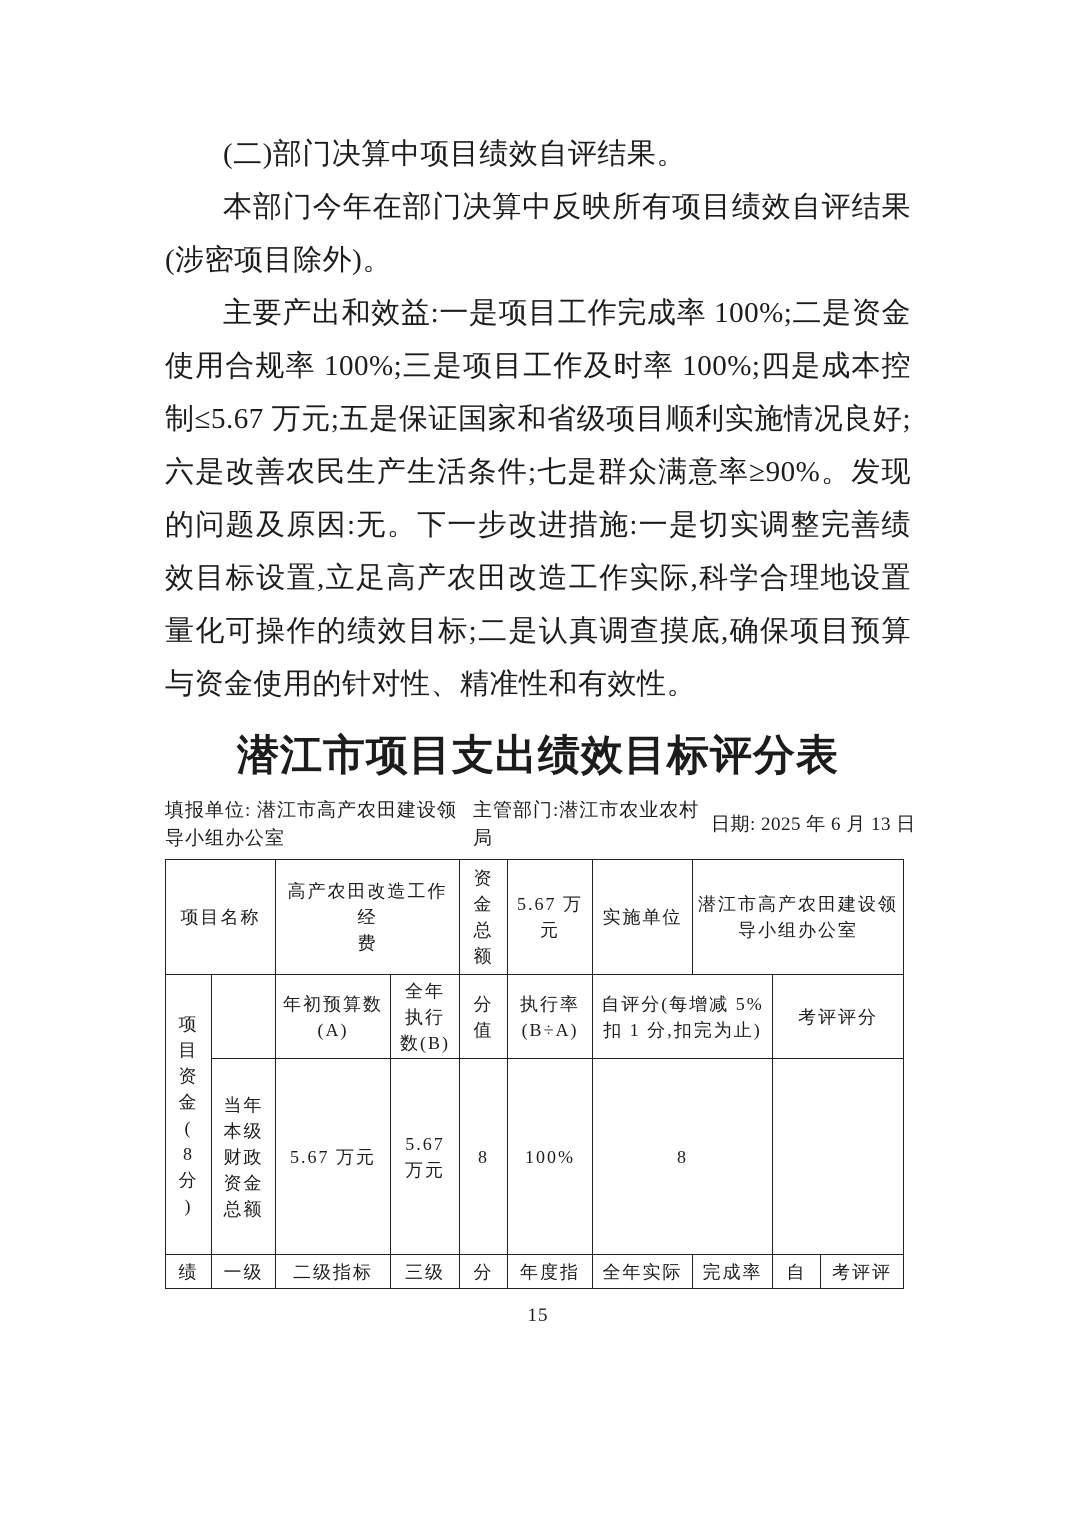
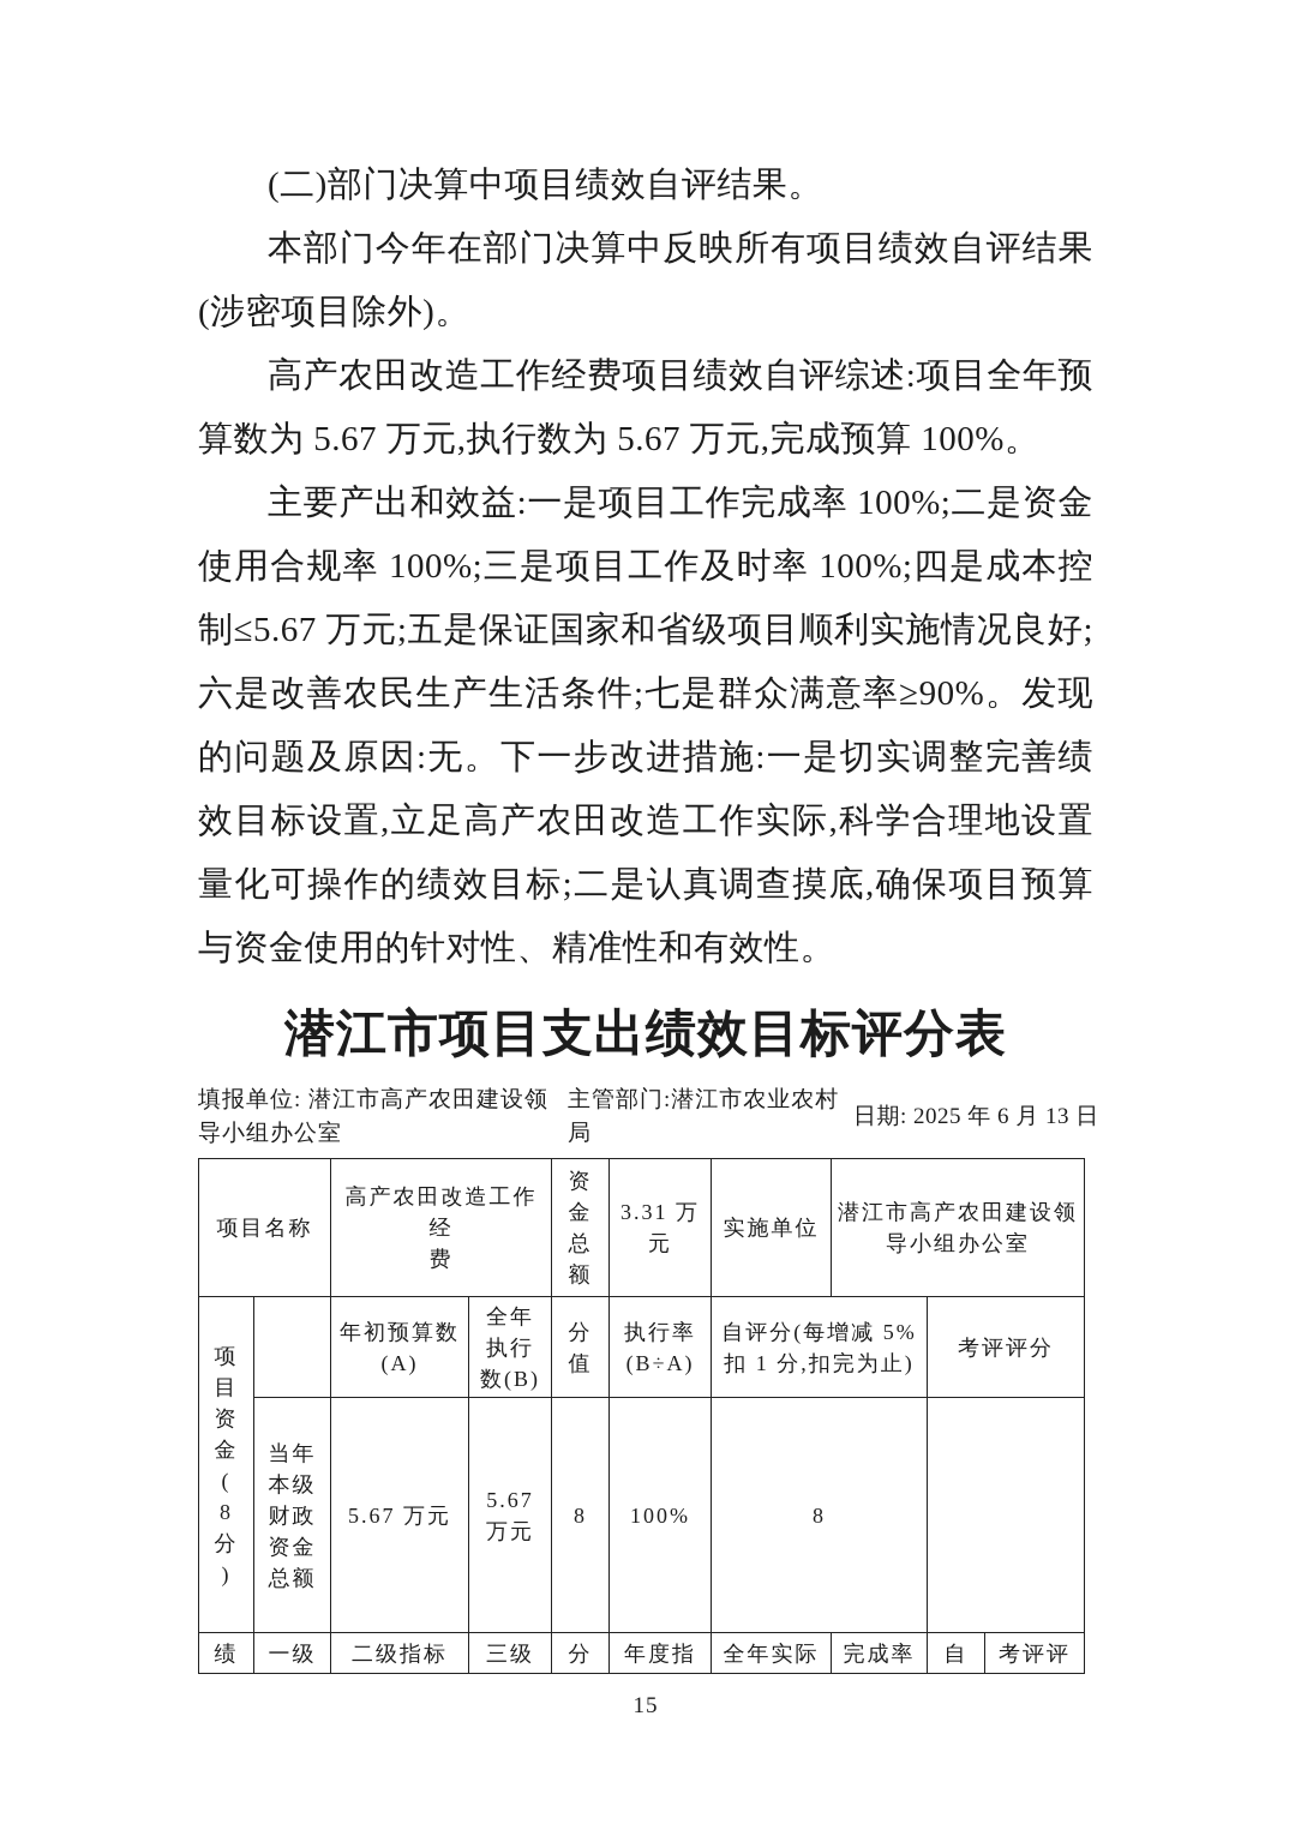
  (二)部门决算中项目绩效自评结果。
  本部门今年在部门决算中反映所有项目绩效自评结果(涉密项目除外)。
+ 高产农田改造工作经费项目绩效自评综述:项目全年预算数为 5.67 万元,执行数为 5.67 万元,完成预算 100%。
  主要产出和效益:一是项目工作完成率 100%;二是资金使用合规率 100%;三是项目工作及时率 100%;四是成本控制≤5.67 万元;五是保证国家和省级项目顺利实施情况良好;六是改善农民生产生活条件;七是群众满意率≥90%。发现的问题及原因:无。下一步改进措施:一是切实调整完善绩效目标设置,立足高产农田改造工作实际,科学合理地设置量化可操作的绩效目标;二是认真调查摸底,确保项目预算与资金使用的针对性、精准性和有效性。
  潜江市项目支出绩效目标评分表
  填报单位: 潜江市高产农田建设领
  导小组办公室
  主管部门:潜江市农业农村
  局
  日期: 2025 年 6 月 13 日
- 项目名称	高产农田改造工作经 费	资 金 总 额	5.67 万 元	实施单位	潜江市高产农田建设领 导小组办公室
+ 项目名称	高产农田改造工作经 费	资 金 总 额	3.31 万 元	实施单位	潜江市高产农田建设领 导小组办公室
  项 目 资 金 ( 8 分 )		年初预算数 (A)	全年 执行 数(B)	分 值	执行率 (B÷A)	自评分(每增减 5% 扣 1 分,扣完为止)	考评评分
  当年 本级 财政 资金 总额	5.67 万元	5.67 万元	8	100%	8
  绩	一级	二级指标	三级	分	年度指	全年实际	完成率	自	考评评
  15
